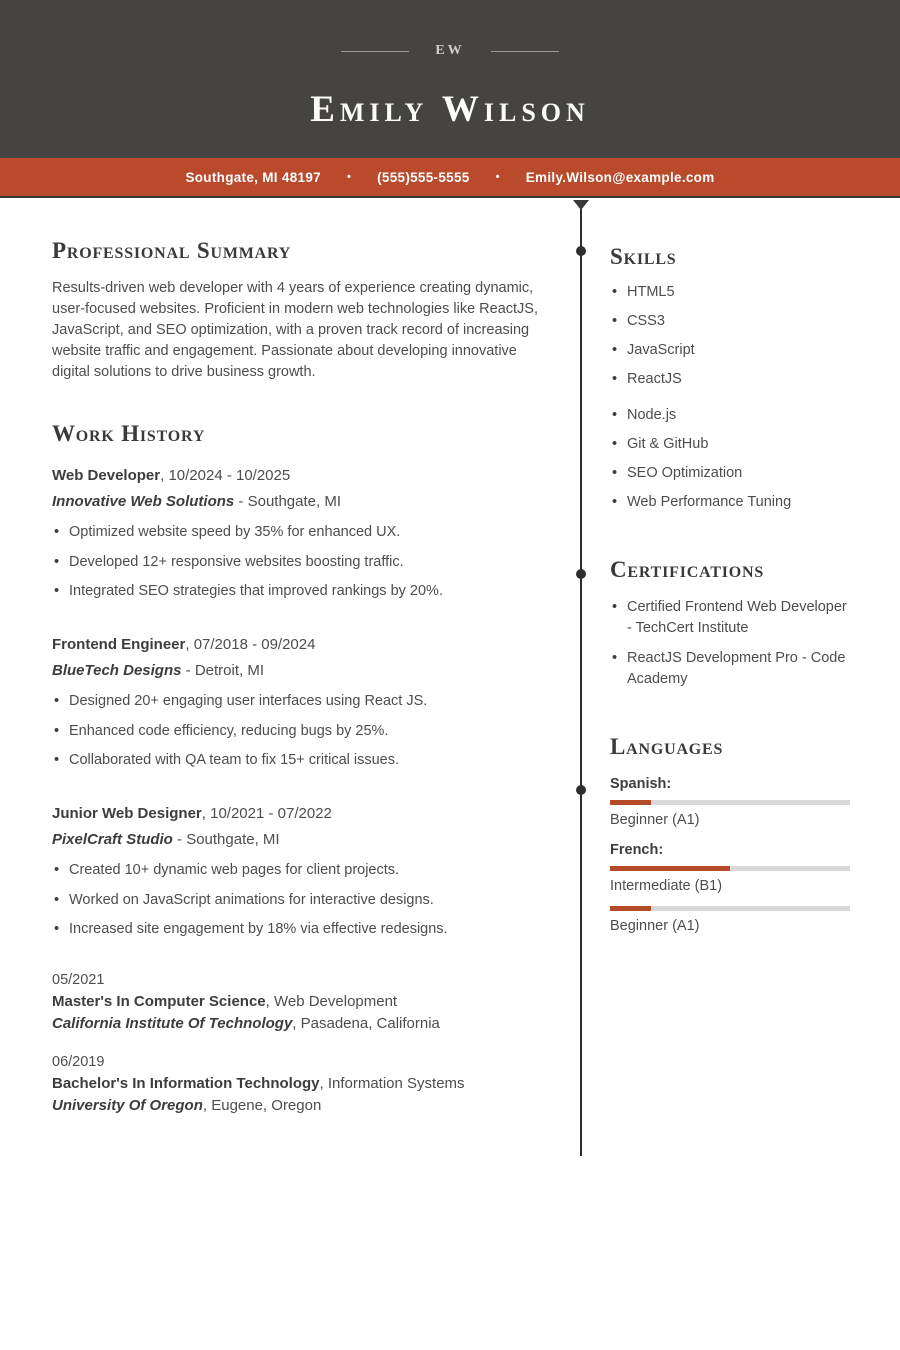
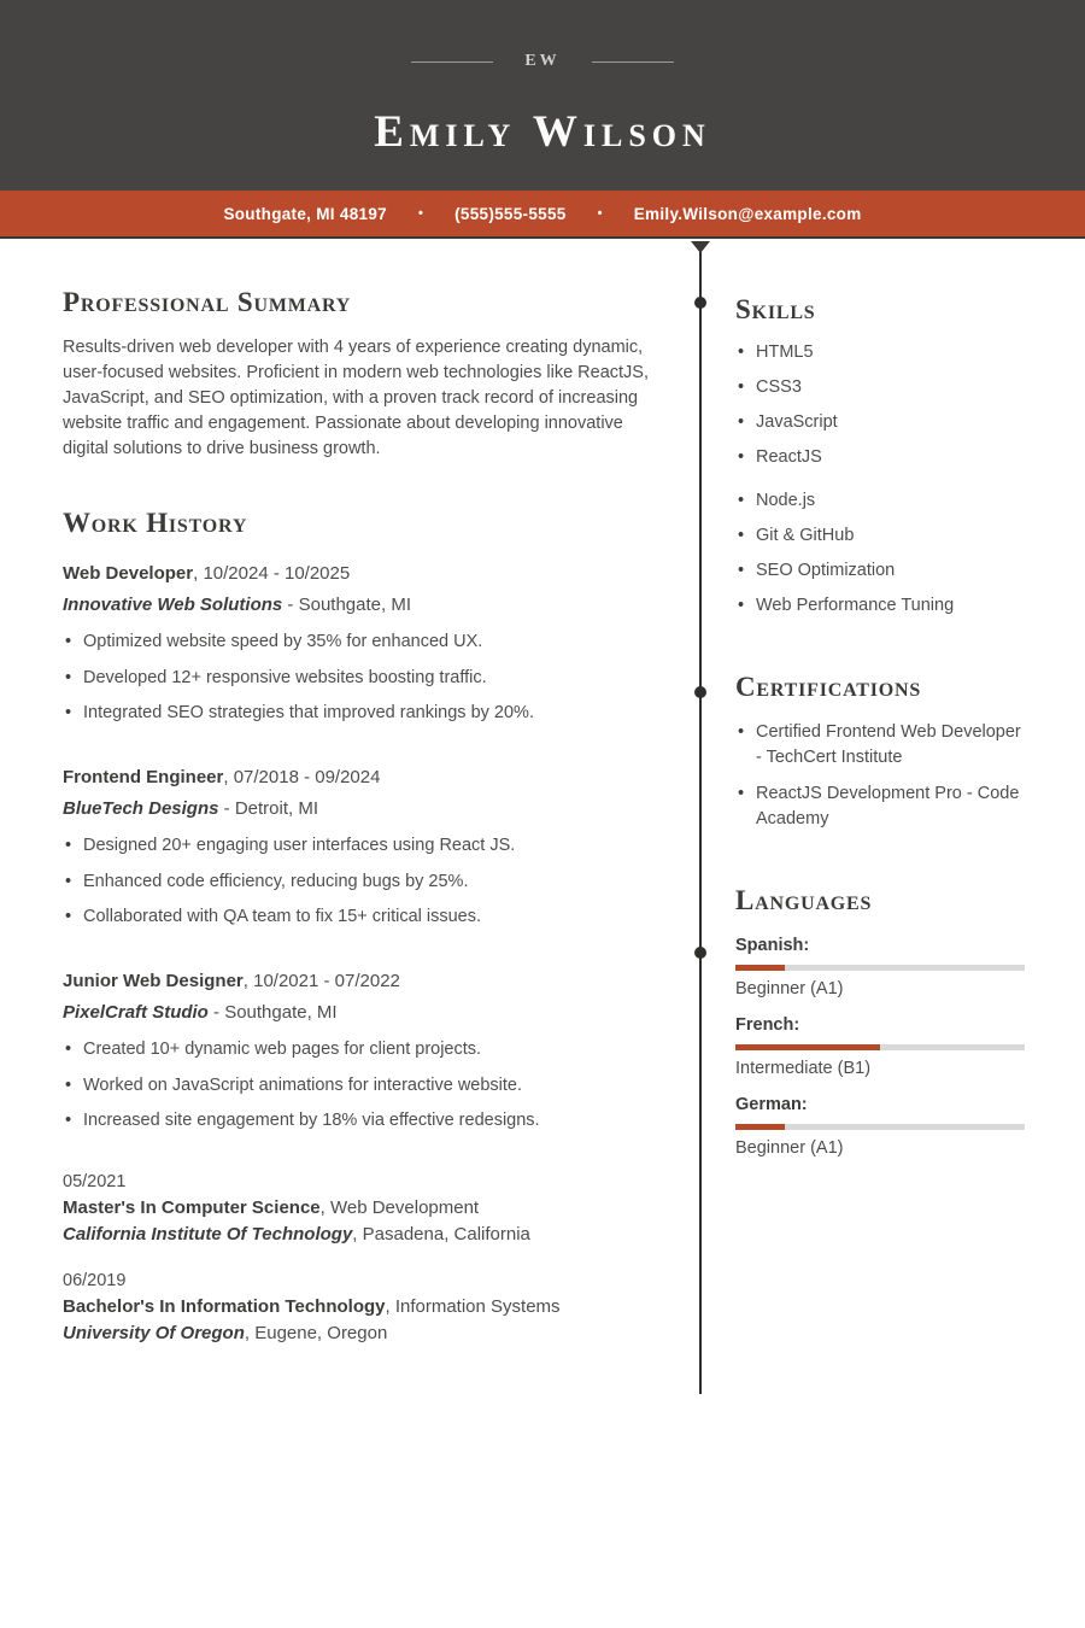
  EW
  Emily Wilson
  Southgate, MI 48197
  •
  (555)555-5555
  •
  Emily.Wilson@example.com
  Professional Summary
  Results-driven web developer with 4 years of experience creating dynamic, user-focused websites. Proficient in modern web technologies like ReactJS, JavaScript, and SEO optimization, with a proven track record of increasing website traffic and engagement. Passionate about developing innovative digital solutions to drive business growth.
  Work History
  Web Developer, 10/2024 - 10/2025
  Innovative Web Solutions - Southgate, MI
  Optimized website speed by 35% for enhanced UX.
  Developed 12+ responsive websites boosting traffic.
  Integrated SEO strategies that improved rankings by 20%.
  Frontend Engineer, 07/2018 - 09/2024
  BlueTech Designs - Detroit, MI
  Designed 20+ engaging user interfaces using React JS.
  Enhanced code efficiency, reducing bugs by 25%.
  Collaborated with QA team to fix 15+ critical issues.
  Junior Web Designer, 10/2021 - 07/2022
  PixelCraft Studio - Southgate, MI
  Created 10+ dynamic web pages for client projects.
- Worked on JavaScript animations for interactive designs.
+ Worked on JavaScript animations for interactive website.
  Increased site engagement by 18% via effective redesigns.
  05/2021
  Master's In Computer Science, Web Development
  California Institute Of Technology, Pasadena, California
  06/2019
  Bachelor's In Information Technology, Information Systems
  University Of Oregon, Eugene, Oregon
  Skills
  HTML5
  CSS3
  JavaScript
  ReactJS
  Node.js
  Git & GitHub
  SEO Optimization
  Web Performance Tuning
  Certifications
  Certified Frontend Web Developer - TechCert Institute
  ReactJS Development Pro - Code Academy
  Languages
  Spanish:
  Beginner (A1)
  French:
  Intermediate (B1)
+ German:
  Beginner (A1)
